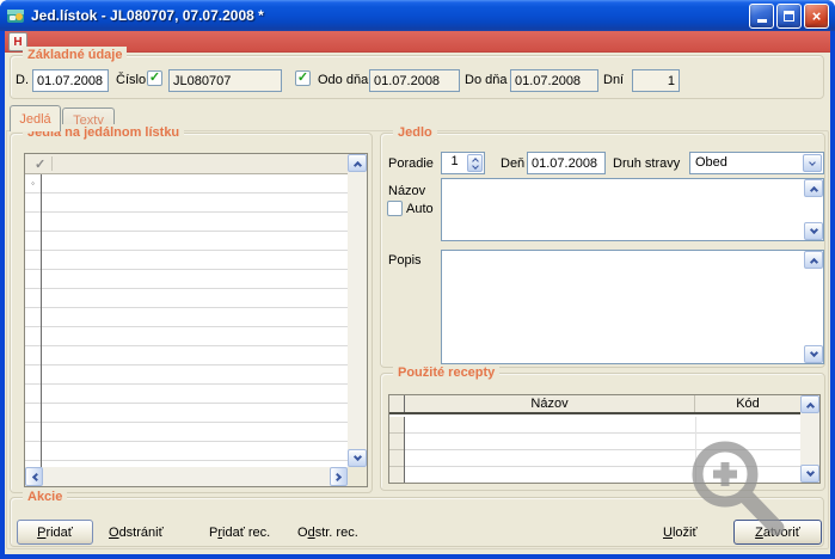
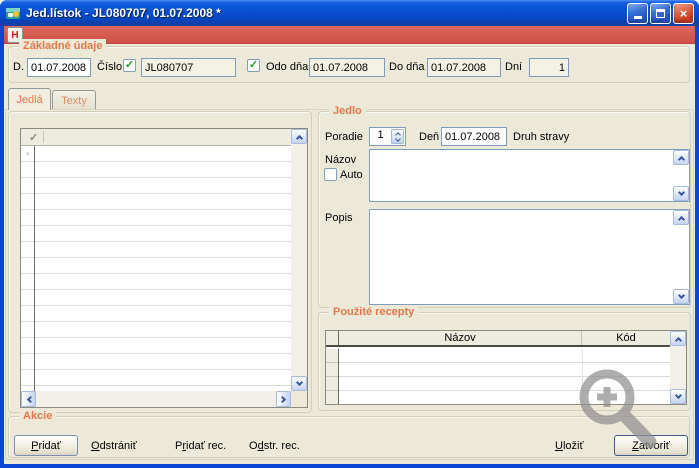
- Jed.lístok - JL080707, 07.07.2008 *
+ Jed.lístok - JL080707, 01.07.2008 *
  ×
  H
  Základné údaje
  D.
  01.07.2008
  Číslo
  ✓
  JL080707
  ✓
  Odo dňa
  01.07.2008
  Do dňa
  01.07.2008
  Dní
  1
  Jedlá
  Texty
- Jedlá na jedálnom lístku
  ✓
  ◦
  Jedlo
  Poradie
  1
  Deň
  01.07.2008
  Druh stravy
- Obed
  Názov
  Auto
  Popis
  Použité recepty
  Názov
  Kód
  Akcie
  P
  ridať
  Odstrániť
  Pridať rec.
  Odstr. rec.
  Uložiť
  Z
  atvoriť
